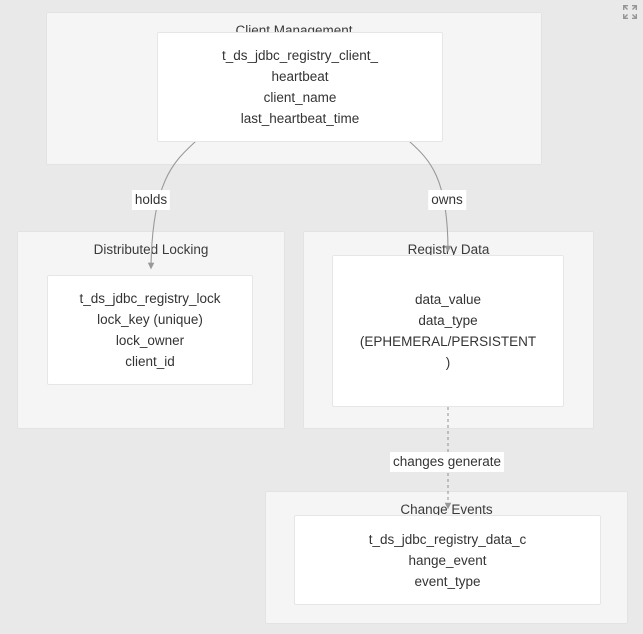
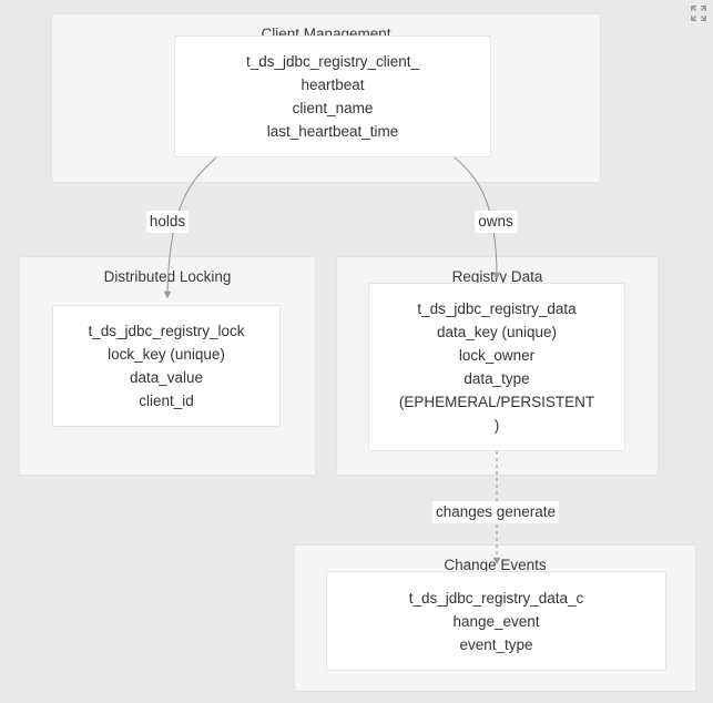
  Client Management
  t_ds_jdbc_registry_client_
  heartbeat
  client_name
  last_heartbeat_time
  Distributed Locking
  t_ds_jdbc_registry_lock
  lock_key (unique)
- lock_owner
+ data_value
  client_id
  Registy Data
+ t_ds_jdbc_registry_data
+ data_key (unique)
- data_value
+ lock_owner
  data_type
  (EPHEMERAL/PERSISTENT
  )
  Change Events
  t_ds_jdbc_registry_data_c
  hange_event
  event_type
  holds
  owns
  changes generate
